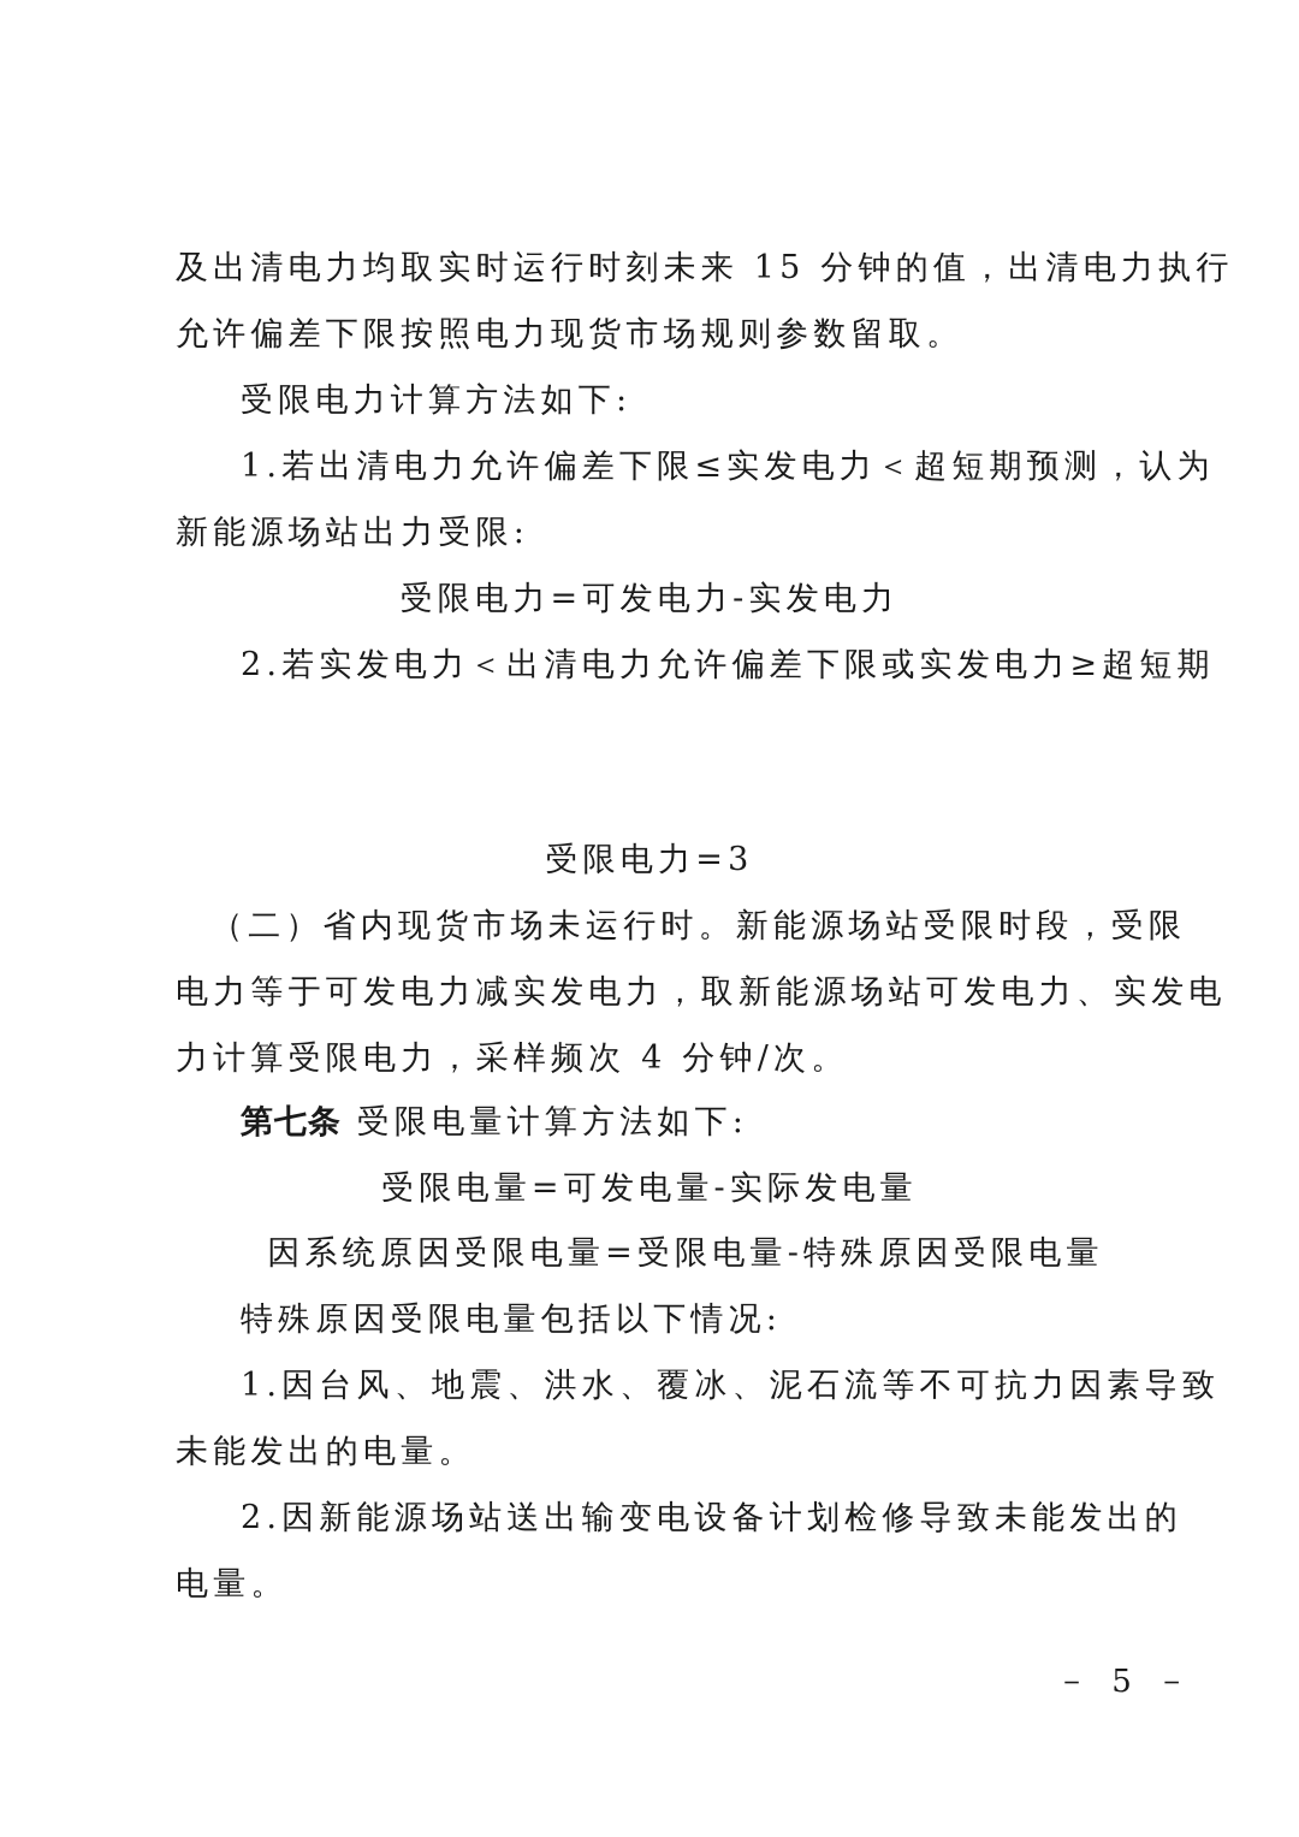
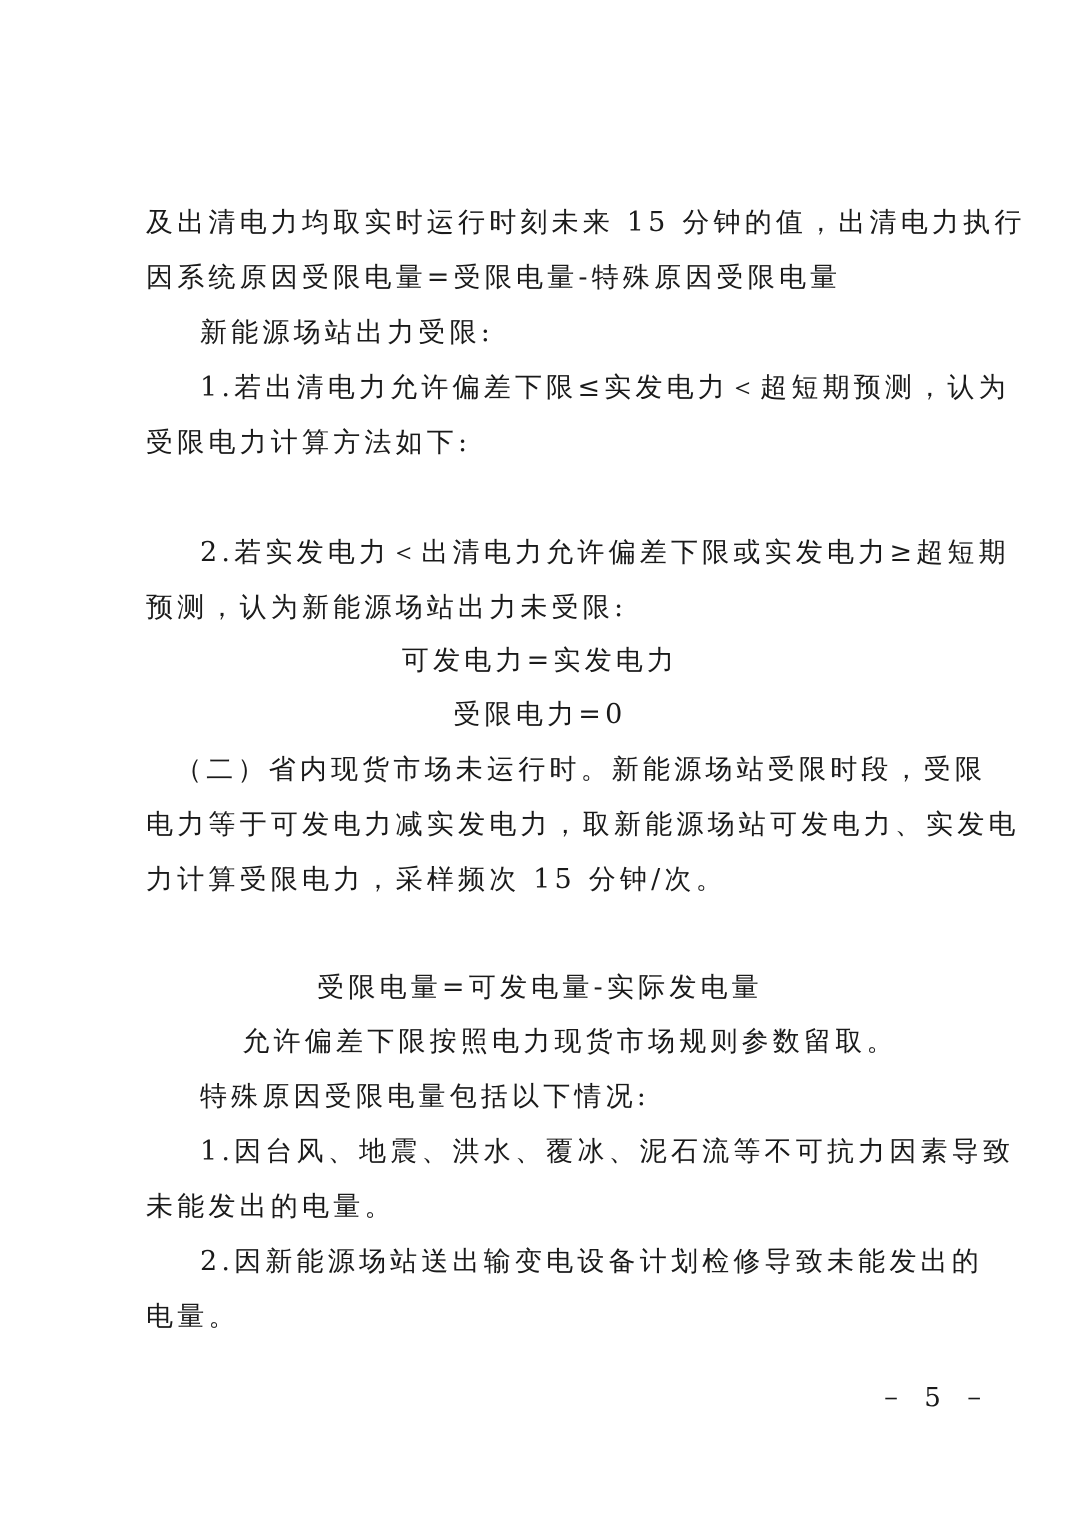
  及出清电力均取实时运行时刻未来 15 分钟的值，出清电力执行
- 允许偏差下限按照电力现货市场规则参数留取。
+ 因系统原因受限电量=受限电量-特殊原因受限电量
- 受限电力计算方法如下:
+ 新能源场站出力受限:
  1.若出清电力允许偏差下限≤实发电力＜超短期预测，认为
- 新能源场站出力受限:
+ 受限电力计算方法如下:
- 受限电力=可发电力-实发电力
  2.若实发电力＜出清电力允许偏差下限或实发电力≥超短期
+ 预测，认为新能源场站出力未受限:
+ 可发电力=实发电力
- 受限电力=3
+ 受限电力=0
  （二）省内现货市场未运行时。新能源场站受限时段，受限
  电力等于可发电力减实发电力，取新能源场站可发电力、实发电
- 力计算受限电力，采样频次 4 分钟/次。
+ 力计算受限电力，采样频次 15 分钟/次。
- 第七条 受限电量计算方法如下:
  受限电量=可发电量-实际发电量
- 因系统原因受限电量=受限电量-特殊原因受限电量
+ 允许偏差下限按照电力现货市场规则参数留取。
  特殊原因受限电量包括以下情况:
  1.因台风、地震、洪水、覆冰、泥石流等不可抗力因素导致
  未能发出的电量。
  2.因新能源场站送出输变电设备计划检修导致未能发出的
  电量。
  － 5 －
